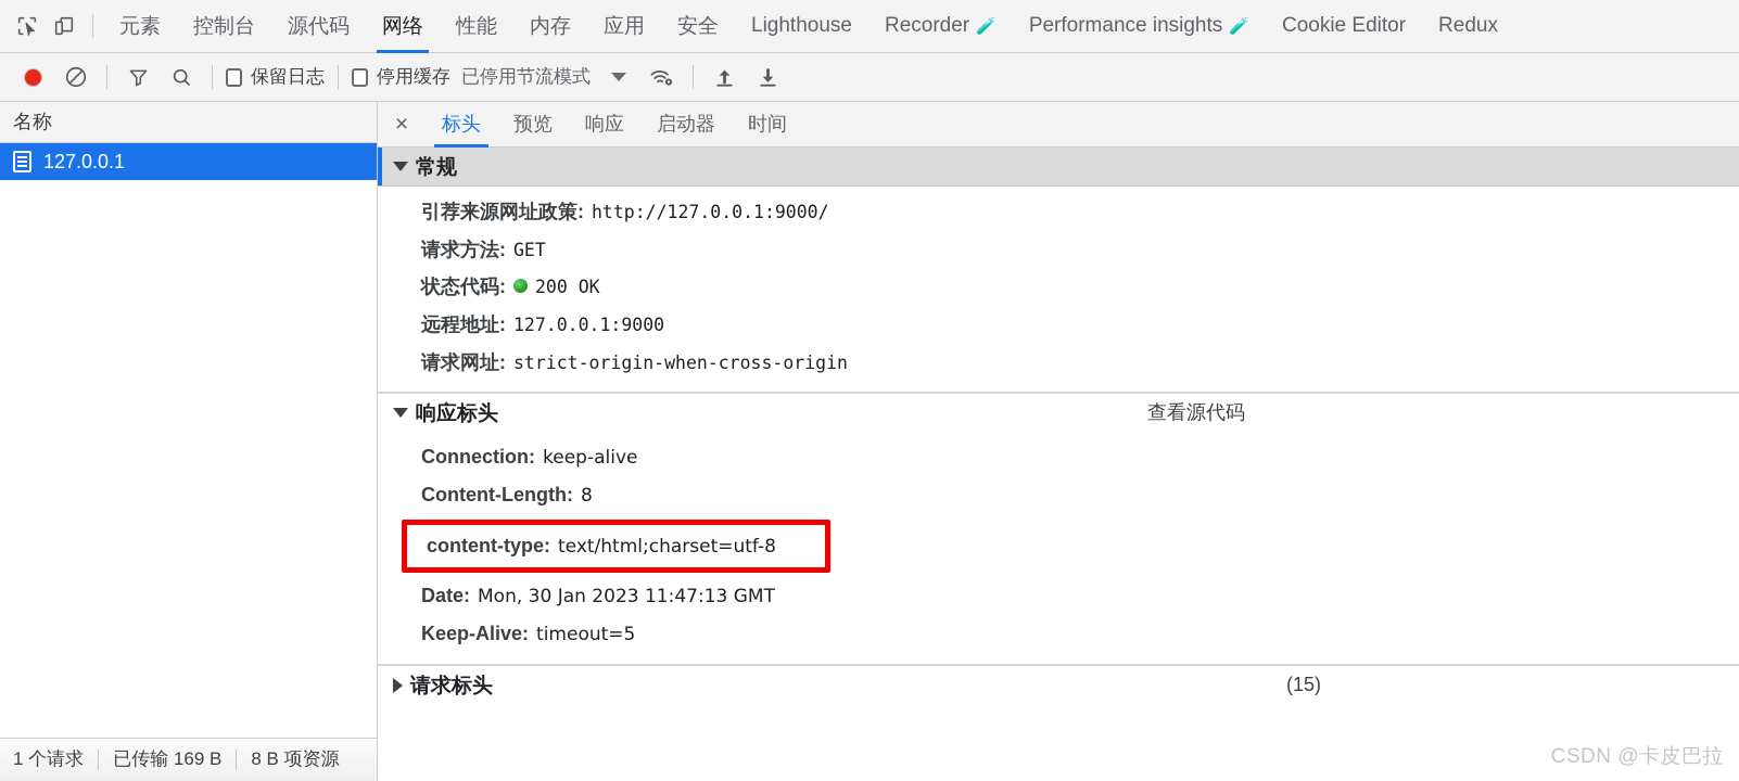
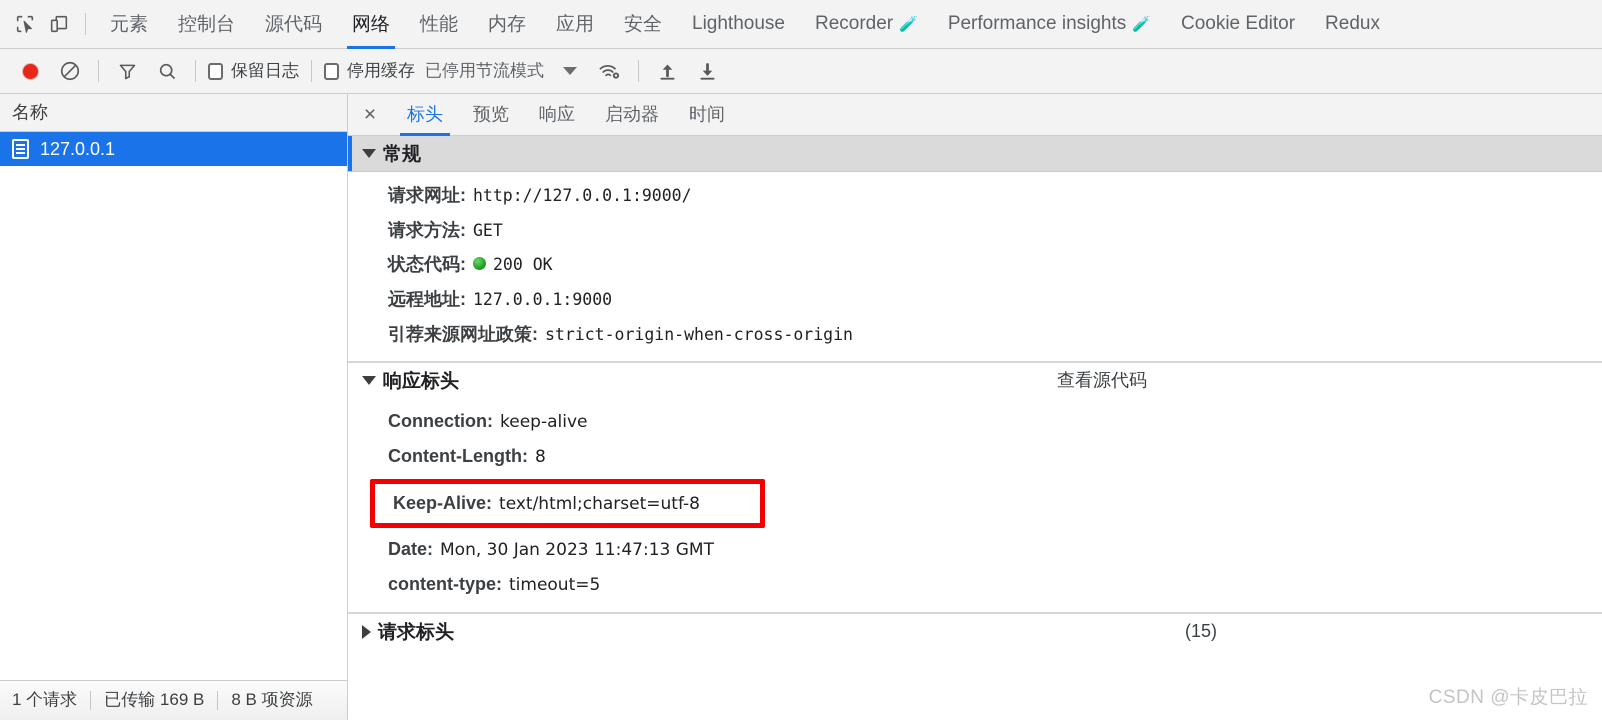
  元素
  控制台
  源代码
  网络
  性能
  内存
  应用
  安全
  Lighthouse
  Recorder
  🧪
  Performance insights
  🧪
  Cookie Editor
  Redux
  保留日志
  停用缓存
  已停用节流模式
  名称
  127.0.0.1
  1 个请求
  已传输 169 B
  8 B 项资源
  ×
  标头
  预览
  响应
  启动器
  时间
  常规
- 引荐来源网址政策:
+ 请求网址:
  http://127.0.0.1:9000/
  请求方法:
  GET
  状态代码:
  200 OK
  远程地址:
  127.0.0.1:9000
- 请求网址:
+ 引荐来源网址政策:
  strict-origin-when-cross-origin
  响应标头
  查看源代码
  Connection:
  keep-alive
  Content-Length:
  8
- content-type:
+ Keep-Alive:
  text/html;charset=utf-8
  Date:
  Mon, 30 Jan 2023 11:47:13 GMT
- Keep-Alive:
+ content-type:
  timeout=5
  请求标头
  (15)
  CSDN @卡皮巴拉
